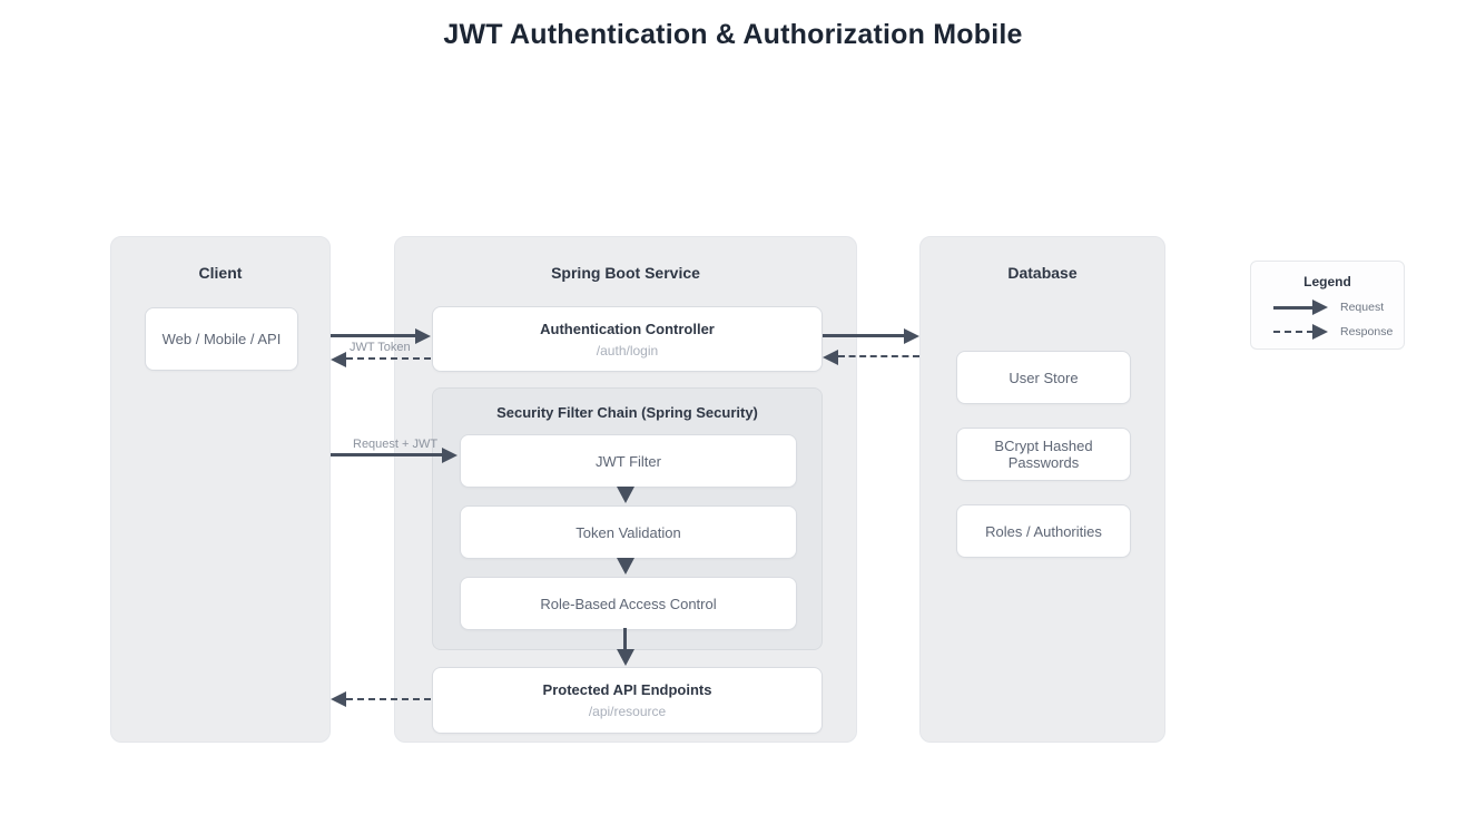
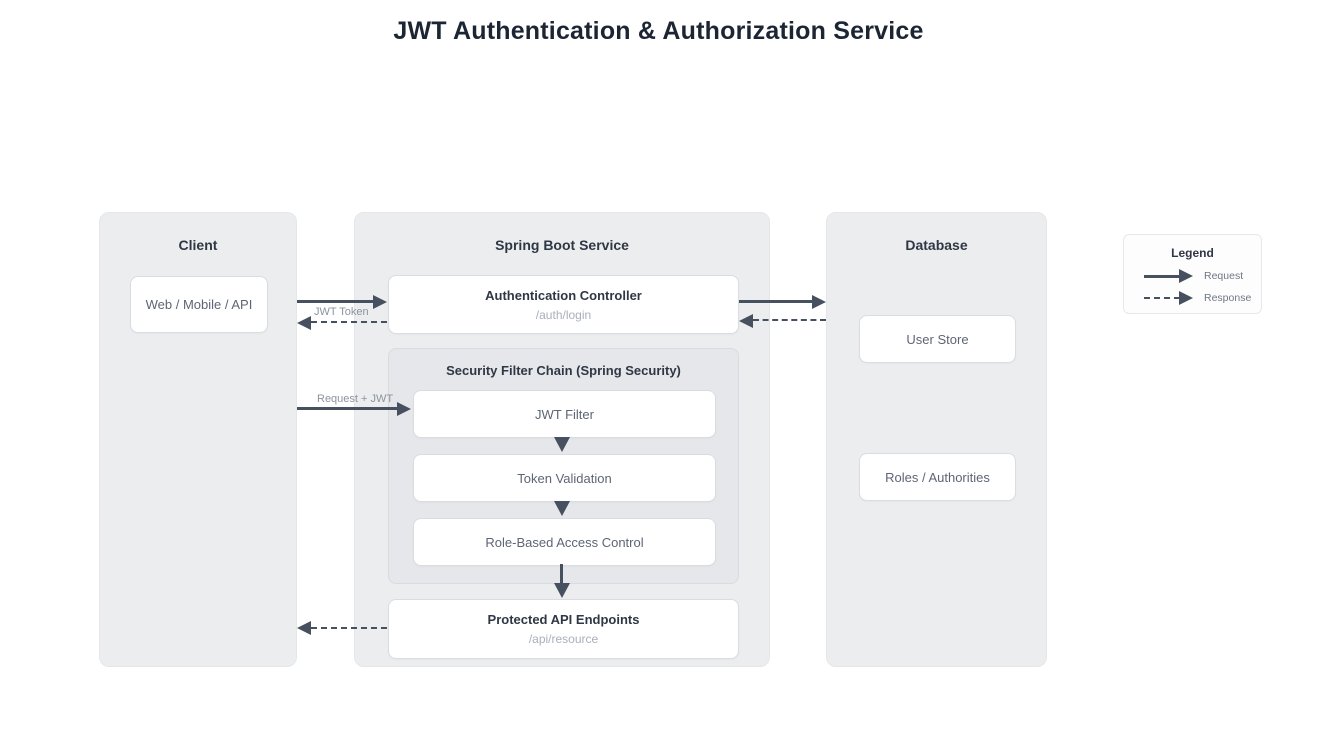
- JWT Authentication & Authorization Mobile
+ JWT Authentication & Authorization Service
  Client
  Web / Mobile / API
  Spring Boot Service
  Authentication Controller
  /auth/login
  Security Filter Chain (Spring Security)
  JWT Filter
  Token Validation
  Role-Based Access Control
  Protected API Endpoints
  /api/resource
  Database
  User Store
- BCrypt Hashed Passwords
  Roles / Authorities
  JWT Token
  Request + JWT
  Legend
  Request
  Response
